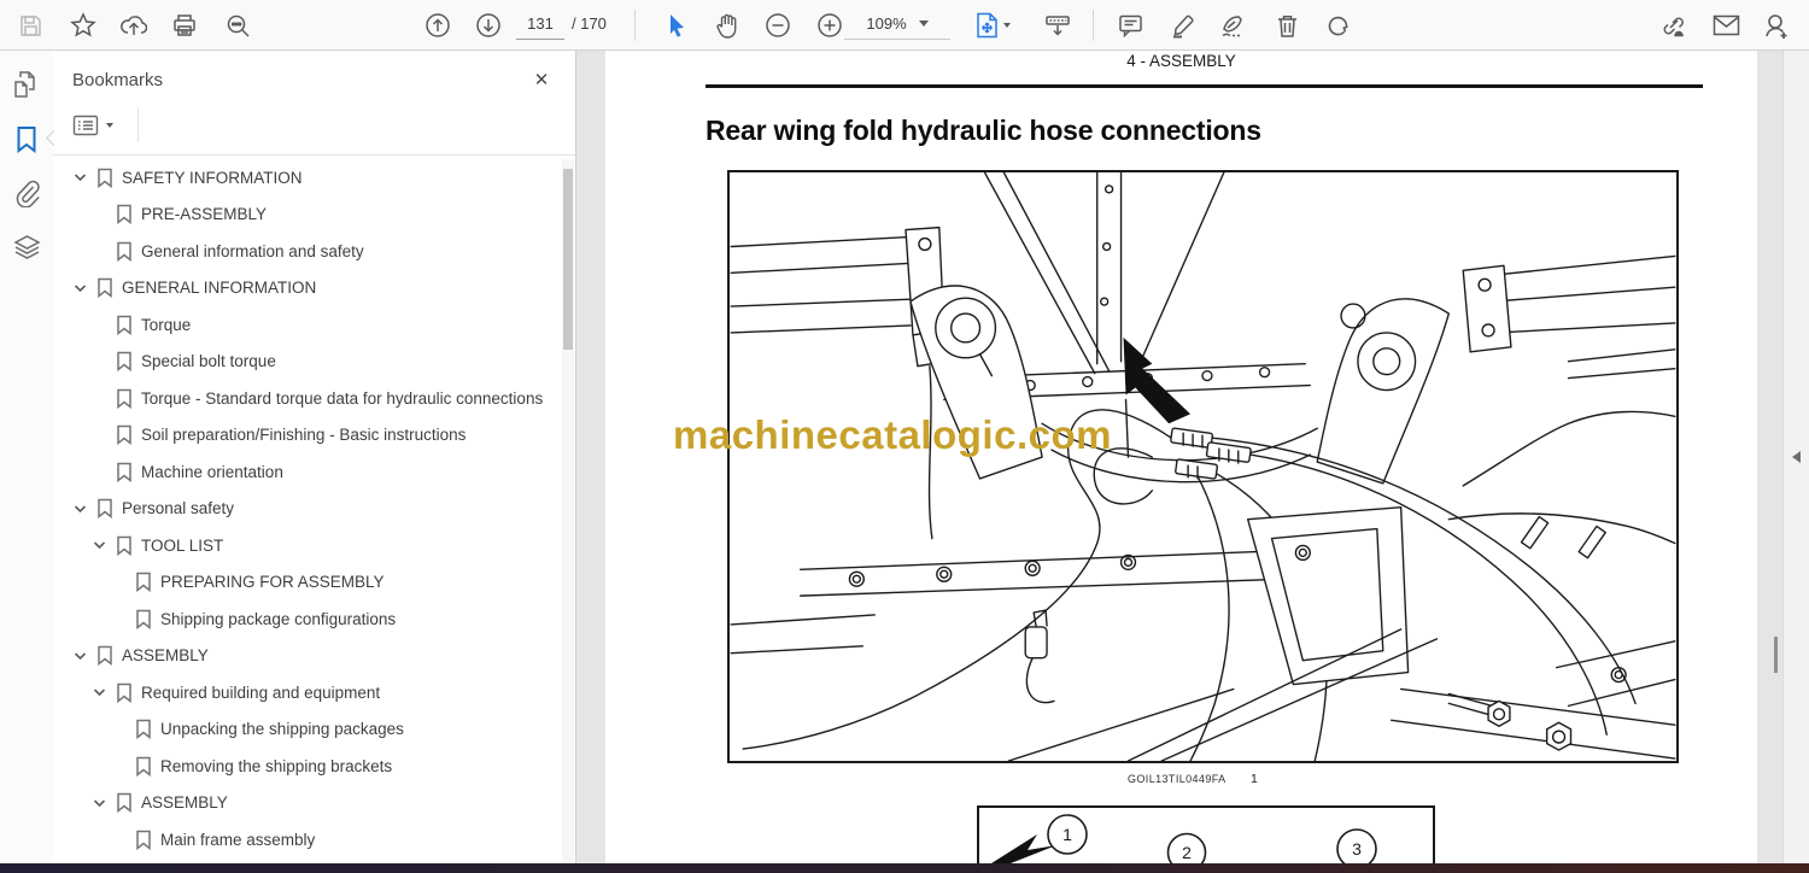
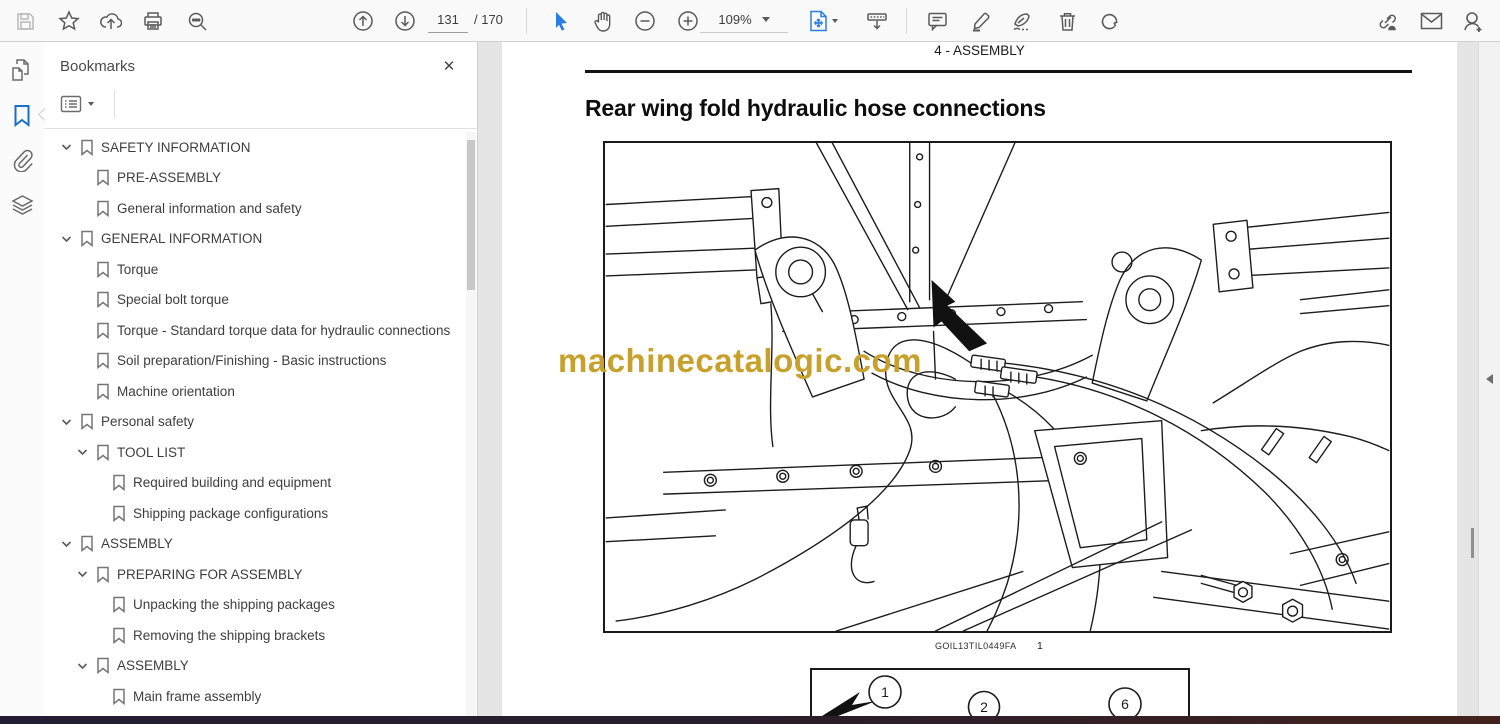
  131
  / 170
  109%
  Bookmarks
  ✕
  SAFETY INFORMATION
  PRE-ASSEMBLY
  General information and safety
  GENERAL INFORMATION
  Torque
  Special bolt torque
  Torque - Standard torque data for hydraulic connections
  Soil preparation/Finishing - Basic instructions
  Machine orientation
  Personal safety
  TOOL LIST
- PREPARING FOR ASSEMBLY
+ Required building and equipment
  Shipping package configurations
  ASSEMBLY
- Required building and equipment
+ PREPARING FOR ASSEMBLY
  Unpacking the shipping packages
  Removing the shipping brackets
  ASSEMBLY
  Main frame assembly
  4 - ASSEMBLY
  Rear wing fold hydraulic hose connections
  machinecatalogic.com
  GOIL13TIL0449FA
  1
  1
  2
- 3
+ 6
